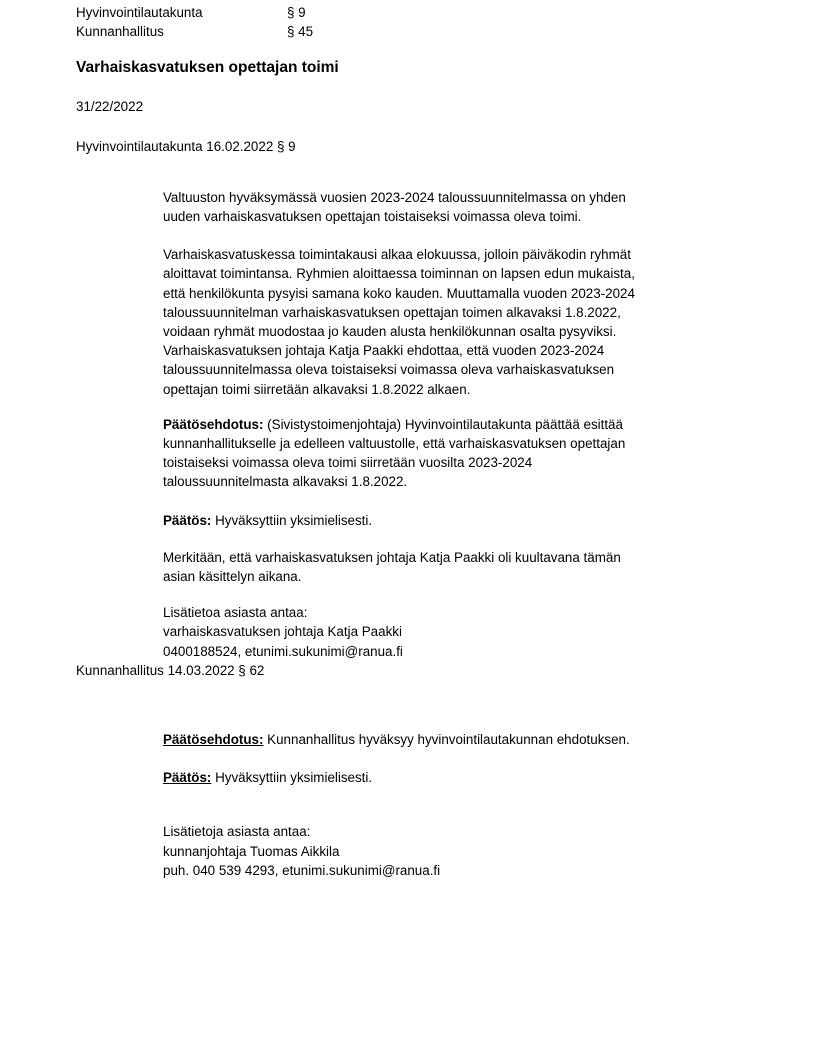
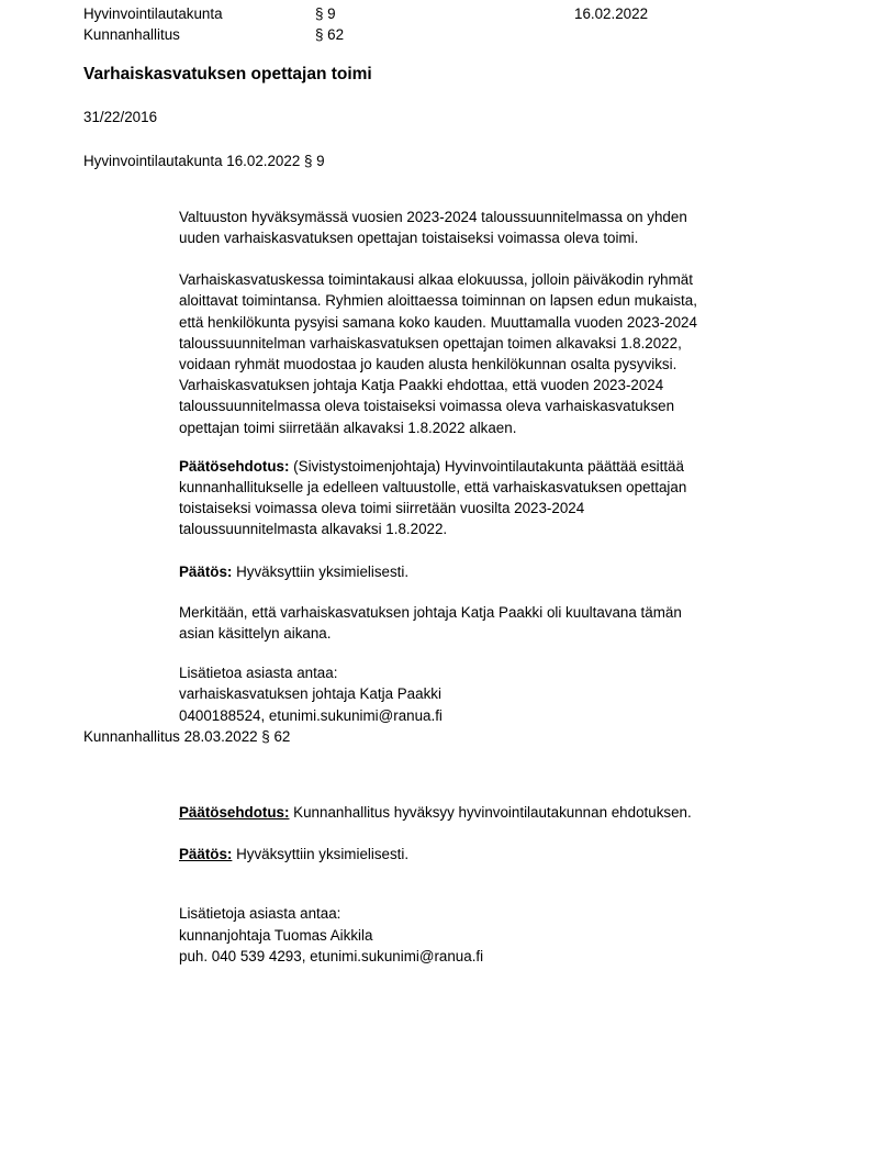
  Hyvinvointilautakunta
  § 9
+ 16.02.2022
  Kunnanhallitus
- § 45
+ § 62
  Varhaiskasvatuksen opettajan toimi
- 31/22/2022
+ 31/22/2016
  Hyvinvointilautakunta 16.02.2022 § 9
  Valtuuston hyväksymässä vuosien 2023-2024 taloussuunnitelmassa on yhden
  uuden varhaiskasvatuksen opettajan toistaiseksi voimassa oleva toimi.
  Varhaiskasvatuskessa toimintakausi alkaa elokuussa, jolloin päiväkodin ryhmät
  aloittavat toimintansa. Ryhmien aloittaessa toiminnan on lapsen edun mukaista,
  että henkilökunta pysyisi samana koko kauden. Muuttamalla vuoden 2023-2024
  taloussuunnitelman varhaiskasvatuksen opettajan toimen alkavaksi 1.8.2022,
  voidaan ryhmät muodostaa jo kauden alusta henkilökunnan osalta pysyviksi.
  Varhaiskasvatuksen johtaja Katja Paakki ehdottaa, että vuoden 2023-2024
  taloussuunnitelmassa oleva toistaiseksi voimassa oleva varhaiskasvatuksen
  opettajan toimi siirretään alkavaksi 1.8.2022 alkaen.
  Päätösehdotus: (Sivistystoimenjohtaja) Hyvinvointilautakunta päättää esittää
  kunnanhallitukselle ja edelleen valtuustolle, että varhaiskasvatuksen opettajan
  toistaiseksi voimassa oleva toimi siirretään vuosilta 2023-2024
  taloussuunnitelmasta alkavaksi 1.8.2022.
  Päätös: Hyväksyttiin yksimielisesti.
  Merkitään, että varhaiskasvatuksen johtaja Katja Paakki oli kuultavana tämän
  asian käsittelyn aikana.
  Lisätietoa asiasta antaa:
  varhaiskasvatuksen johtaja Katja Paakki
  0400188524, etunimi.sukunimi@ranua.fi
- Kunnanhallitus 14.03.2022 § 62
+ Kunnanhallitus 28.03.2022 § 62
  Päätösehdotus: Kunnanhallitus hyväksyy hyvinvointilautakunnan ehdotuksen.
  Päätös: Hyväksyttiin yksimielisesti.
  Lisätietoja asiasta antaa:
  kunnanjohtaja Tuomas Aikkila
  puh. 040 539 4293, etunimi.sukunimi@ranua.fi
